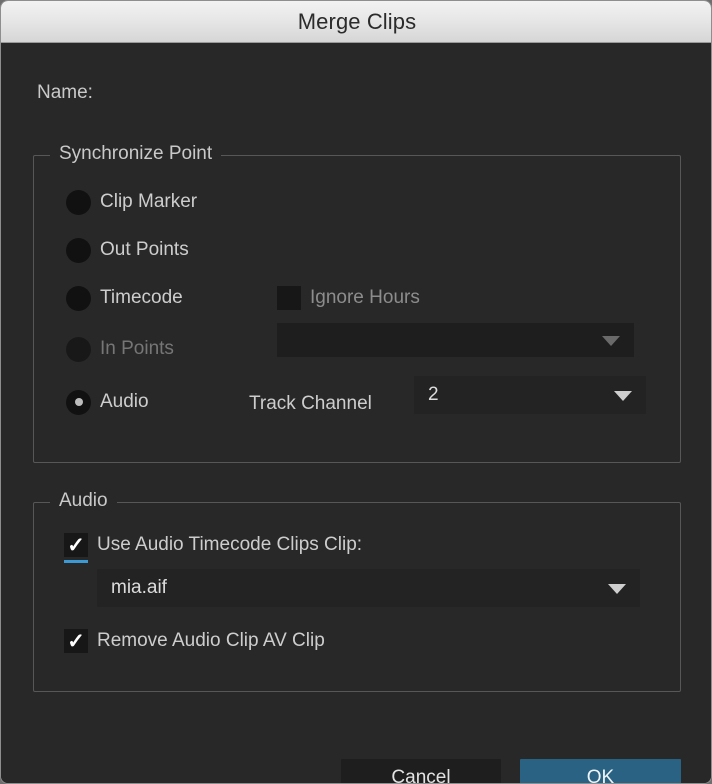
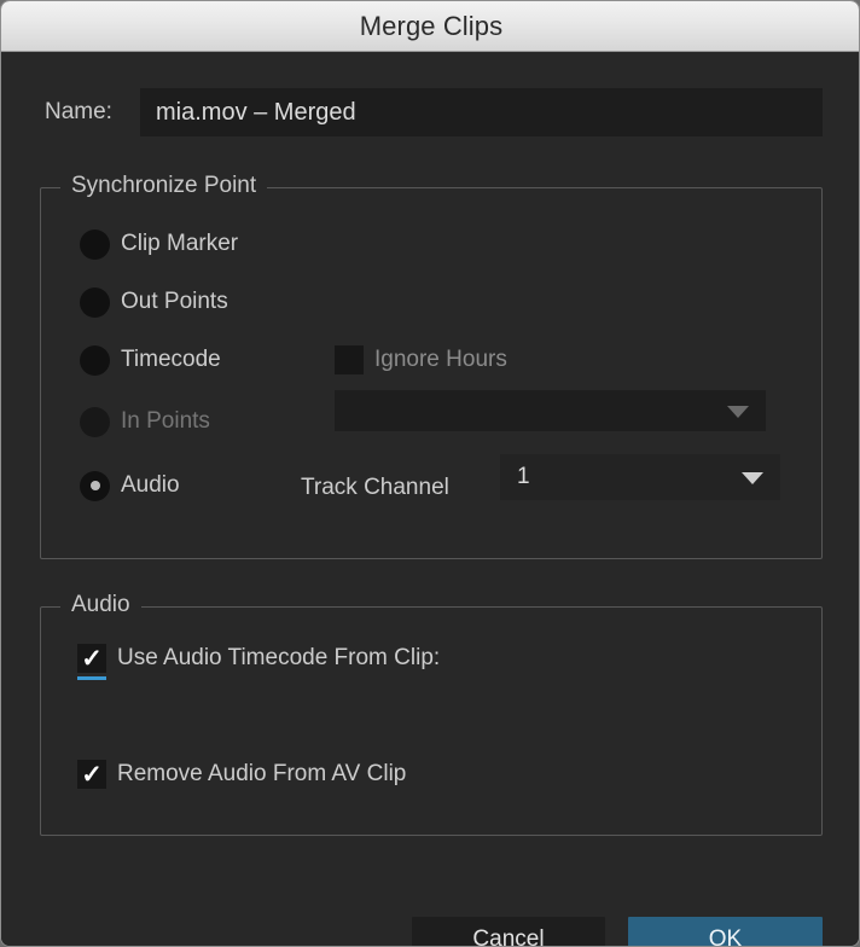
  Merge Clips
  Name:
+ mia.mov – Merged
  Synchronize Point
  Clip Marker
  Out Points
  Timecode
  Ignore Hours
  In Points
  Audio
  Track Channel
- 2
+ 1
  Audio
  ✓
- Use Audio Timecode Clips Clip:
+ Use Audio Timecode From Clip:
- mia.aif
  ✓
- Remove Audio Clip AV Clip
+ Remove Audio From AV Clip
  Cancel
  OK
